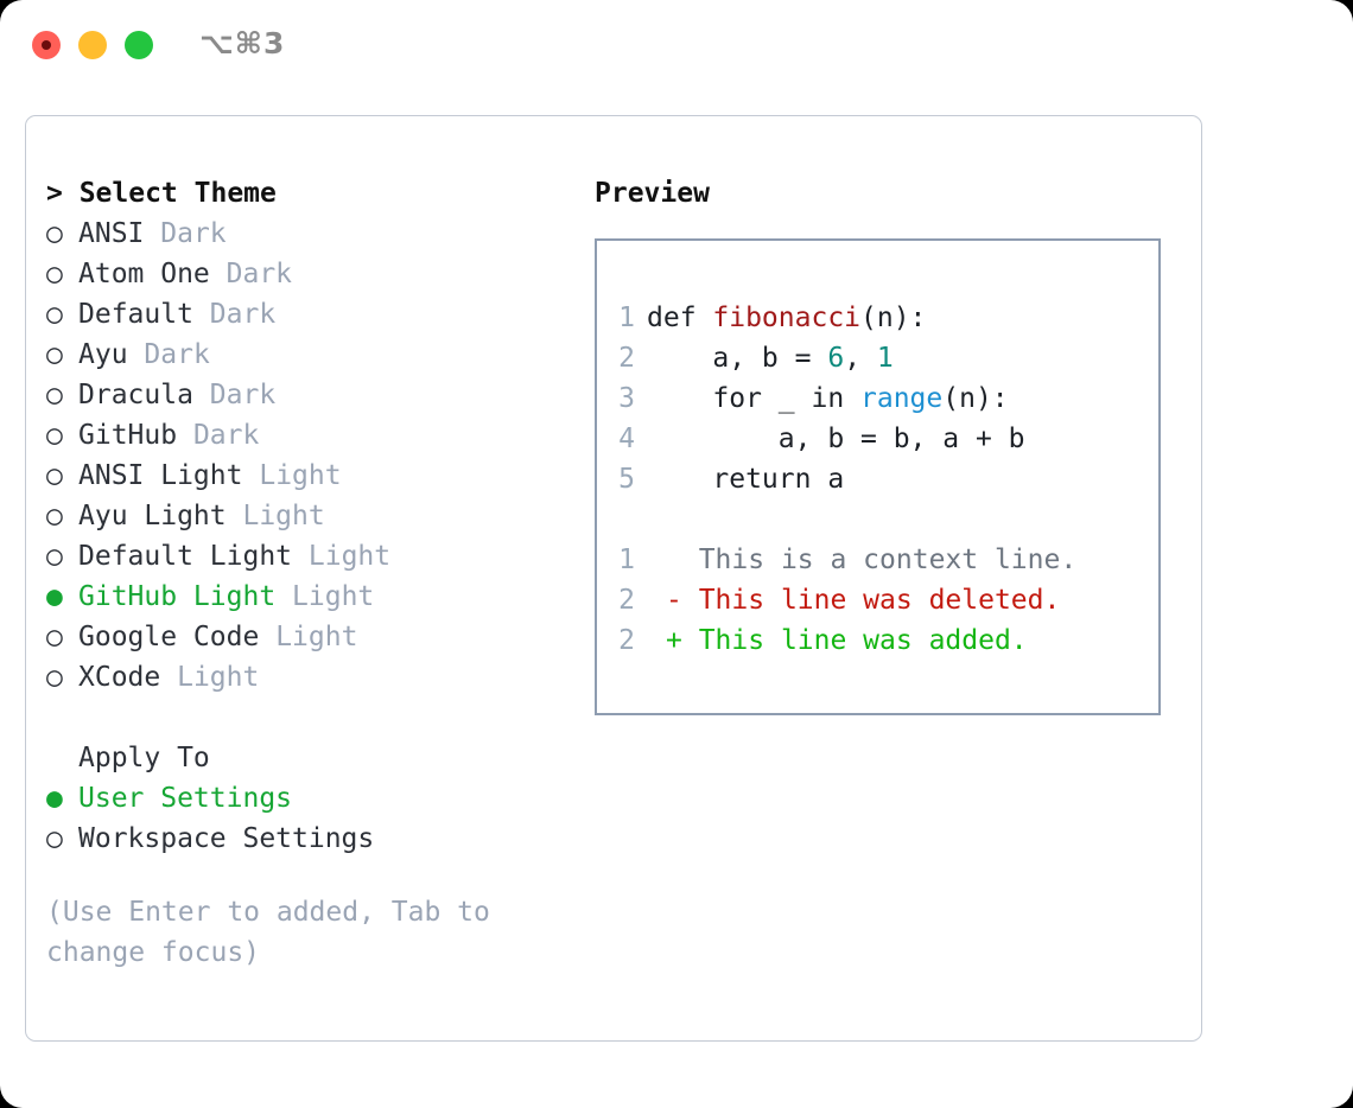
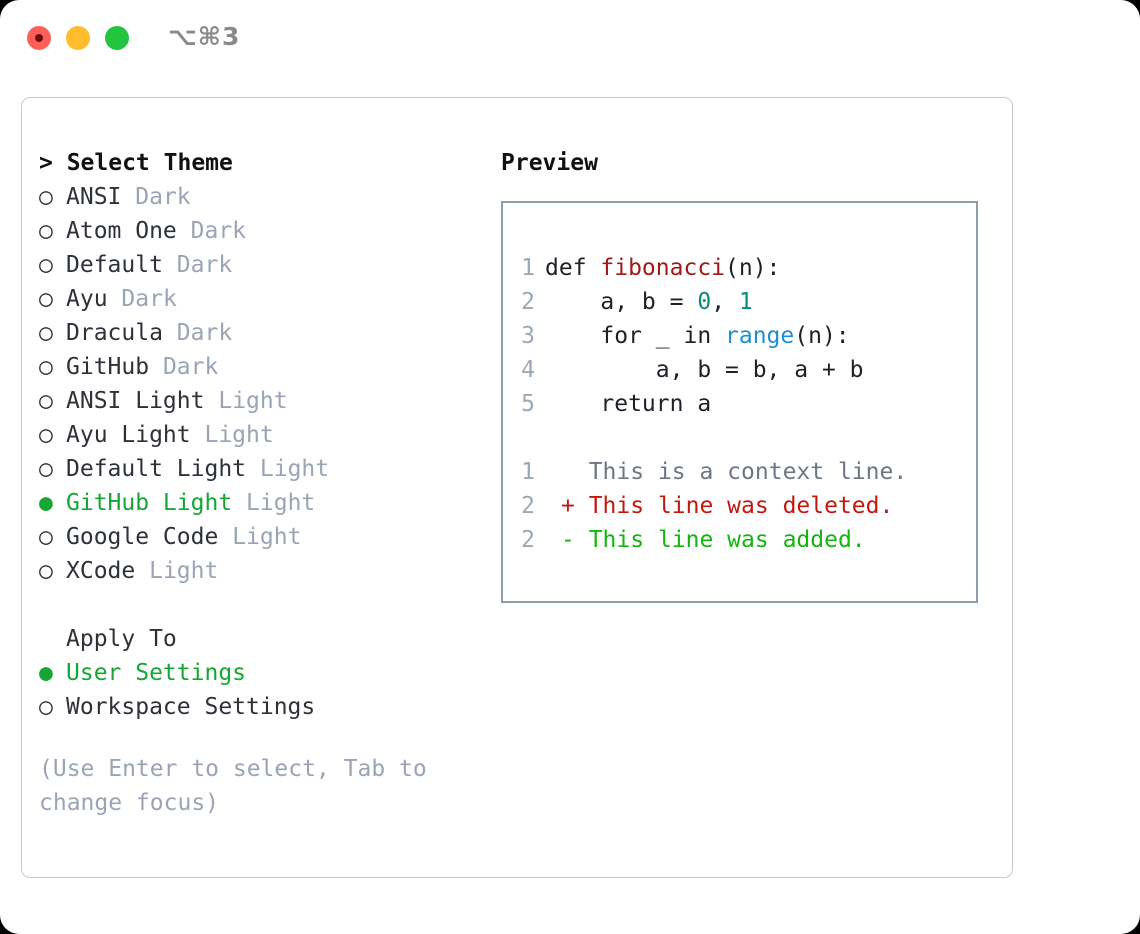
  ⌥⌘3
  > Select Theme
  ○
  ANSI
  Dark
  ○
  Atom One
  Dark
  ○
  Default
  Dark
  ○
  Ayu
  Dark
  ○
  Dracula
  Dark
  ○
  GitHub
  Dark
  ○
  ANSI Light
  Light
  ○
  Ayu Light
  Light
  ○
  Default Light
  Light
  ●
  GitHub Light
  Light
  ○
  Google Code
  Light
  ○
  XCode
  Light
  Apply To
  ●
  User Settings
  ○
  Workspace Settings
- (Use Enter to added, Tab to change focus)
+ (Use Enter to select, Tab to change focus)
  Preview
  1
  def fibonacci(n):
  2
- a, b = 6, 1
+ a, b = 0, 1
  3
  for _ in range(n):
  4
  a, b = b, a + b
  5
  return a
  1
  This is a context line.
  2
- -
+ +
  This line was deleted.
  2
- +
+ -
  This line was added.
